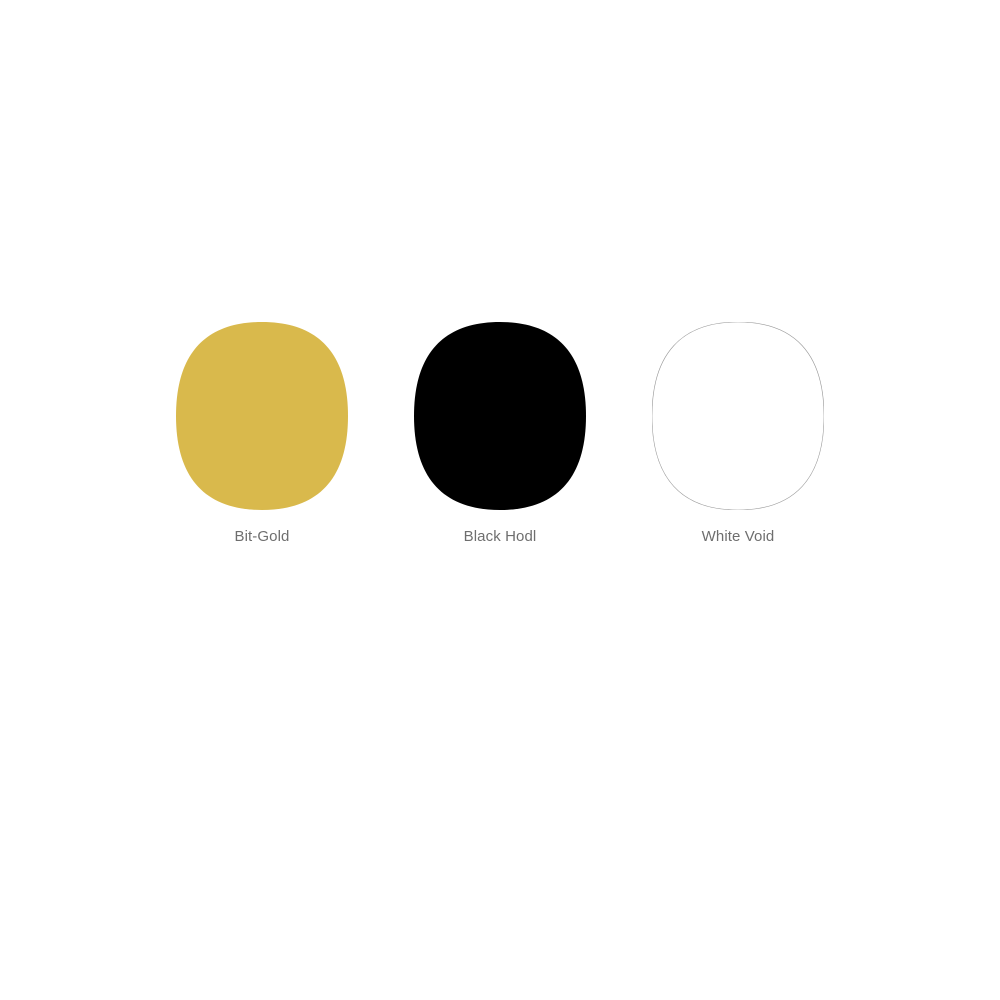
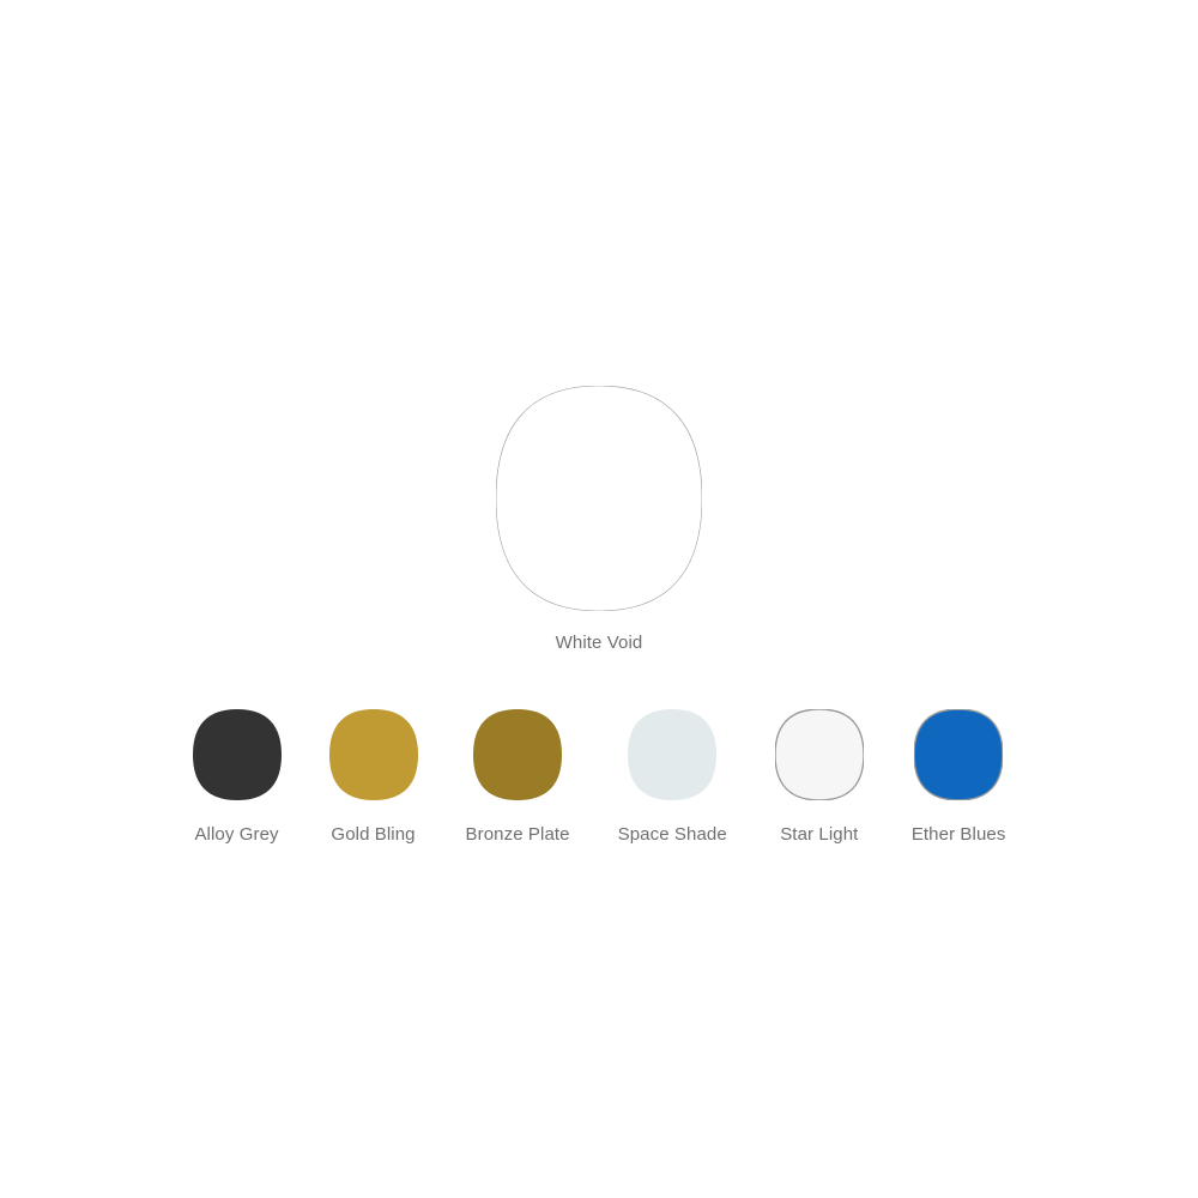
- Bit-Gold
- Black Hodl
  White Void
+ Alloy Grey
+ Gold Bling
+ Bronze Plate
+ Space Shade
+ Star Light
+ Ether Blues
